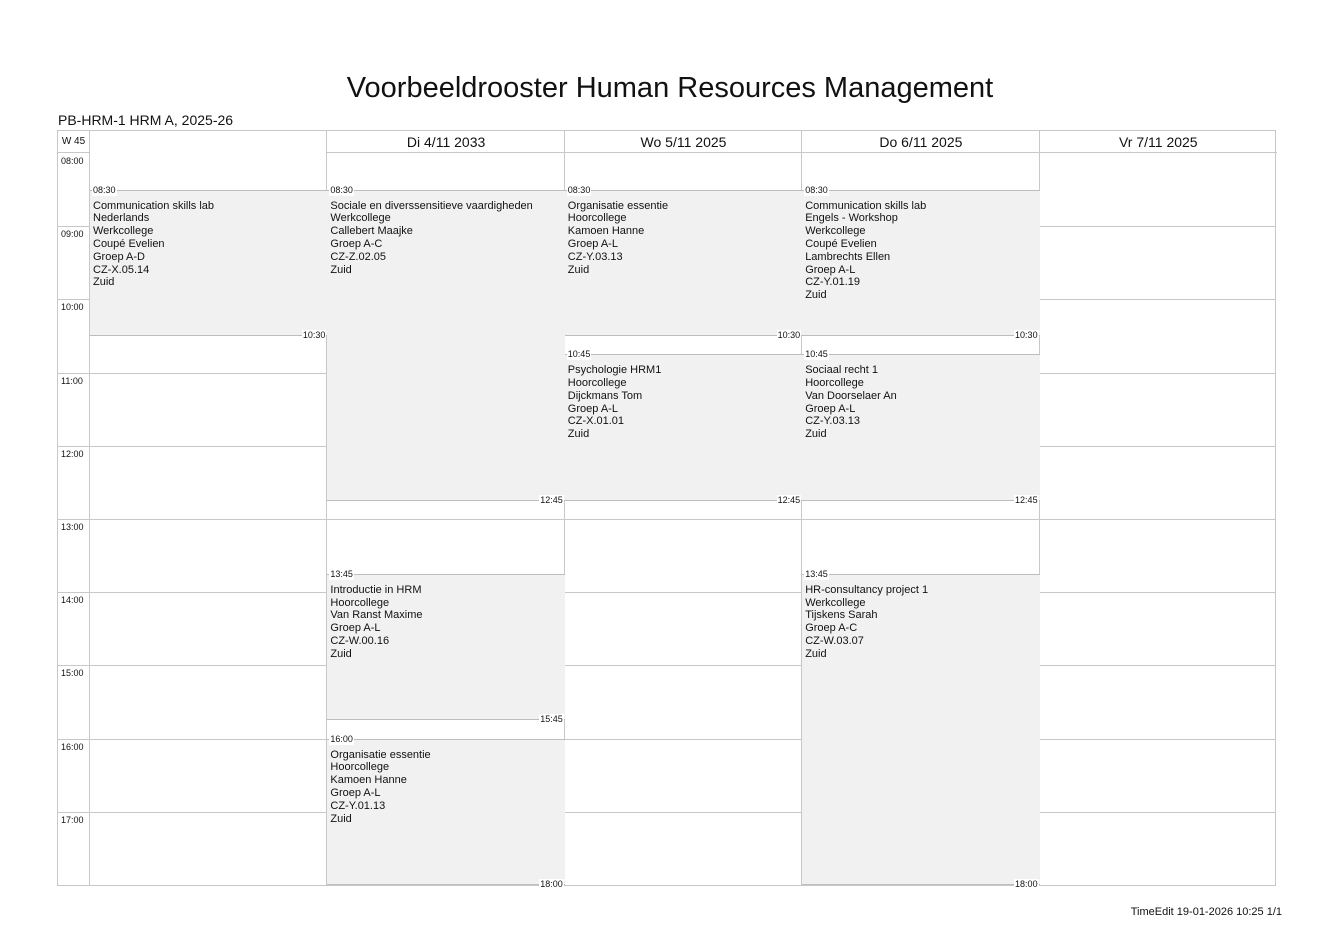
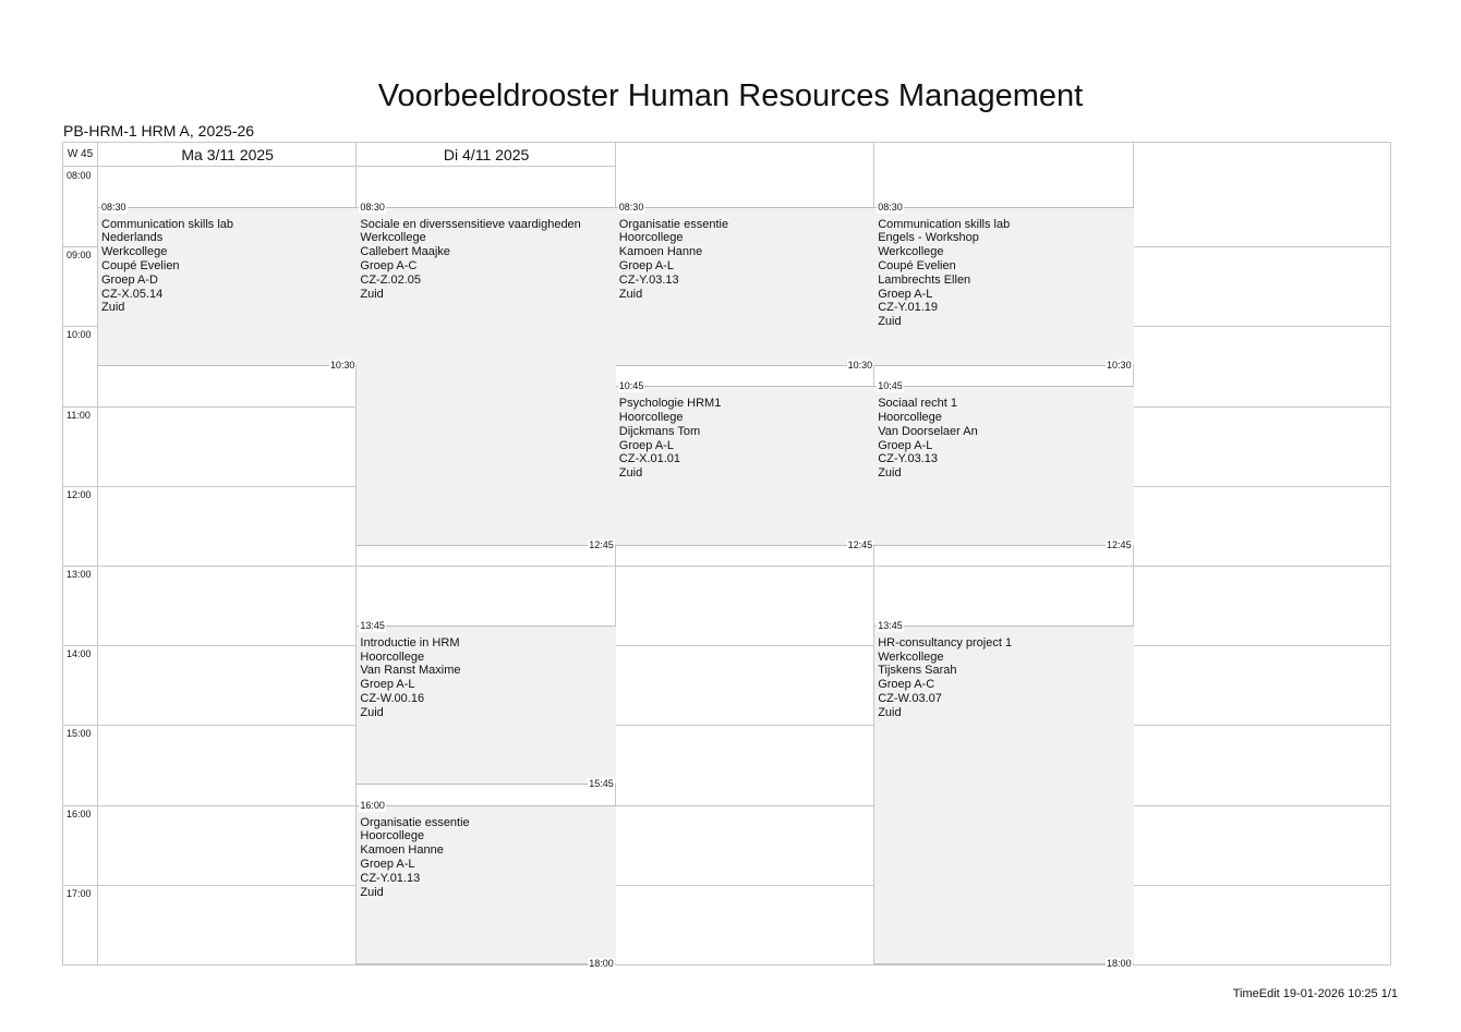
  Voorbeeldrooster Human Resources Management
  PB-HRM-1 HRM A, 2025-26
  W 45
+ Ma 3/11 2025
- Di 4/11 2033
+ Di 4/11 2025
- Wo 5/11 2025
- Do 6/11 2025
- Vr 7/11 2025
  08:00
  09:00
  10:00
  11:00
  12:00
  13:00
  14:00
  15:00
  16:00
  17:00
  08:30
  Communication skills lab
  Nederlands
  Werkcollege
  Coupé Evelien
  Groep A-D
  CZ-X.05.14
  Zuid
  10:30
  08:30
  Sociale en diverssensitieve vaardigheden
  Werkcollege
  Callebert Maajke
  Groep A-C
  CZ-Z.02.05
  Zuid
  12:45
  13:45
  Introductie in HRM
  Hoorcollege
  Van Ranst Maxime
  Groep A-L
  CZ-W.00.16
  Zuid
  15:45
  16:00
  Organisatie essentie
  Hoorcollege
  Kamoen Hanne
  Groep A-L
  CZ-Y.01.13
  Zuid
  18:00
  08:30
  Organisatie essentie
  Hoorcollege
  Kamoen Hanne
  Groep A-L
  CZ-Y.03.13
  Zuid
  10:30
  10:45
  Psychologie HRM1
  Hoorcollege
  Dijckmans Tom
  Groep A-L
  CZ-X.01.01
  Zuid
  12:45
  08:30
  Communication skills lab
  Engels - Workshop
  Werkcollege
  Coupé Evelien
  Lambrechts Ellen
  Groep A-L
  CZ-Y.01.19
  Zuid
  10:30
  10:45
  Sociaal recht 1
  Hoorcollege
  Van Doorselaer An
  Groep A-L
  CZ-Y.03.13
  Zuid
  12:45
  13:45
  HR-consultancy project 1
  Werkcollege
  Tijskens Sarah
  Groep A-C
  CZ-W.03.07
  Zuid
  18:00
  TimeEdit 19-01-2026 10:25 1/1
